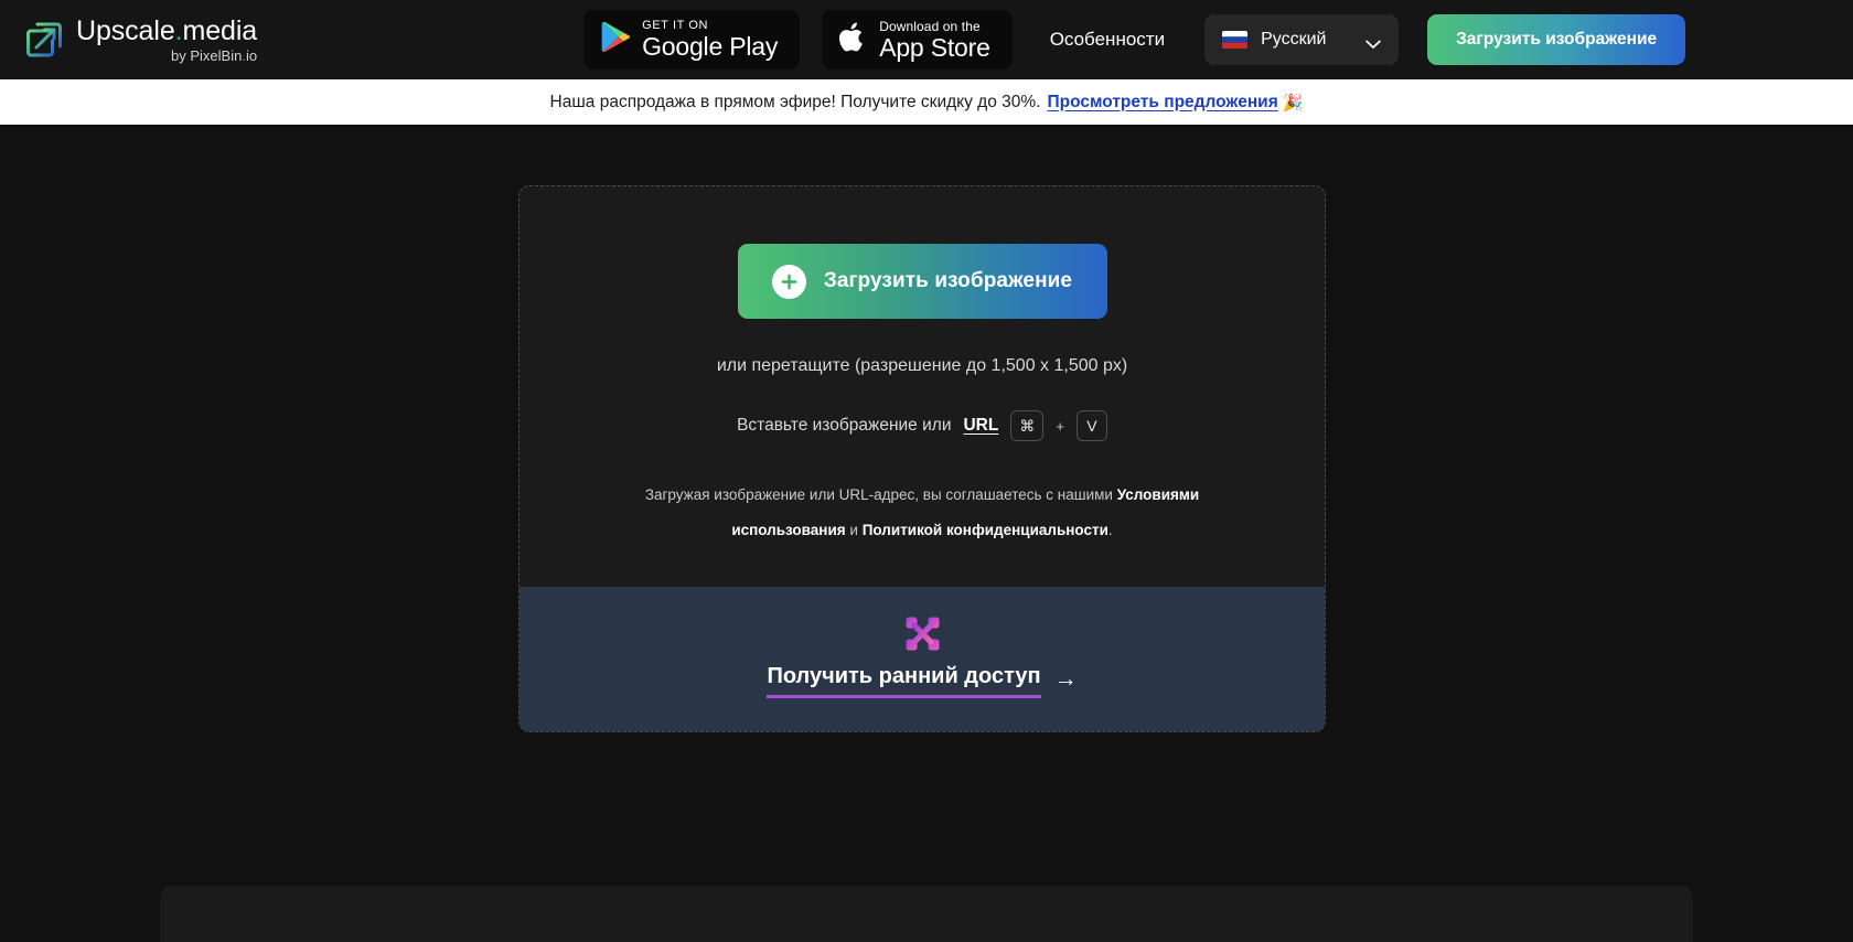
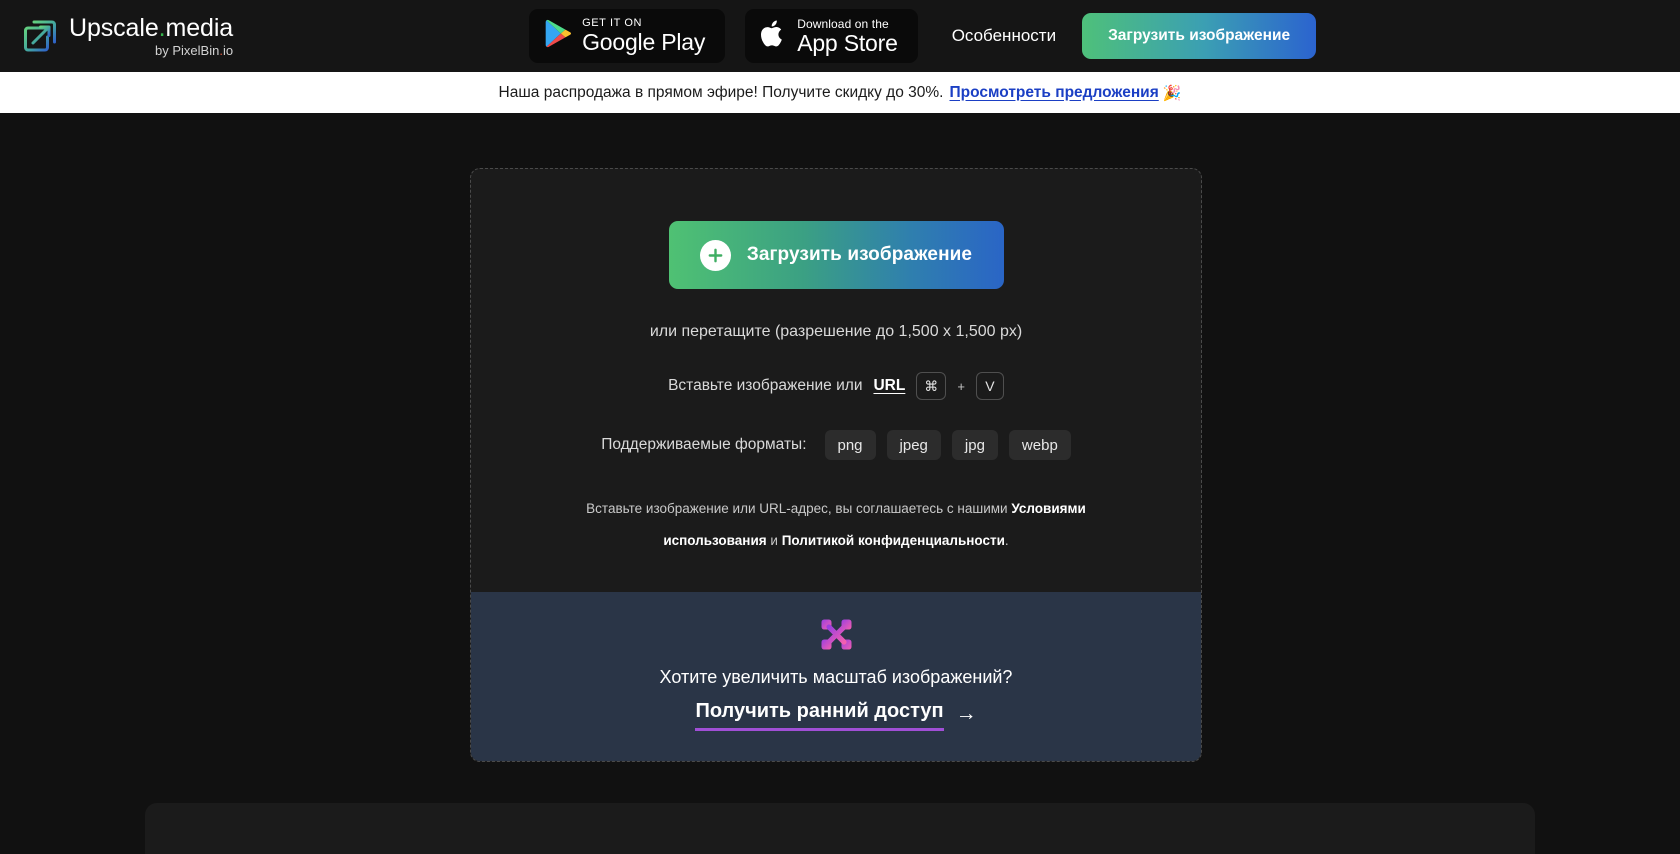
  Upscale.media
  by PixelBin.io
  GET IT ON
  Google Play
  Download on the
  App Store
  Особенности
- Русский
  Загрузить изображение
  Наша распродажа в прямом эфире! Получите скидку до 30%.
  Просмотреть предложения
  🎉
  Загрузить изображение
  или перетащите (разрешение до 1,500 x 1,500 px)
  Вставьте изображение или
  URL
  ⌘
  +
  V
+ Поддерживаемые форматы:
+ png
+ jpeg
+ jpg
+ webp
- Загружая изображение или URL-адрес, вы соглашаетесь с нашими Условиями использования и Политикой конфиденциальности.
+ Вставьте изображение или URL-адрес, вы соглашаетесь с нашими Условиями использования и Политикой конфиденциальности.
+ Хотите увеличить масштаб изображений?
  Получить ранний доступ
  →
